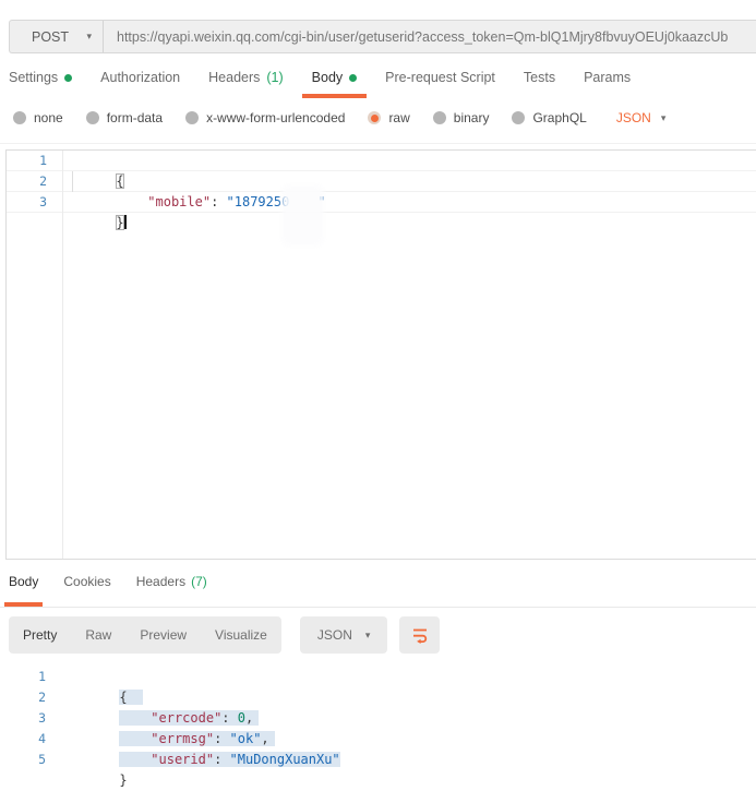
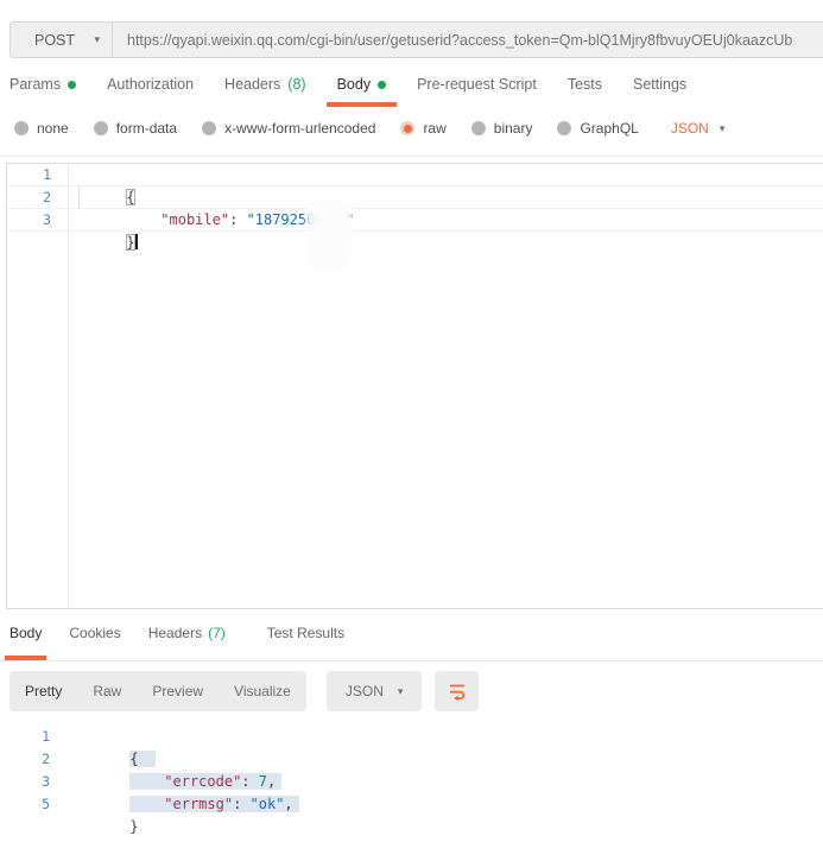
  POST
  ▾
  https://qyapi.weixin.qq.com/cgi-bin/user/getuserid?access_token=Qm-blQ1Mjry8fbvuyOEUj0kaazcUb
- Settings
+ Params
  Authorization
  Headers
- (1)
+ (8)
  Body
  Pre-request Script
  Tests
- Params
+ Settings
  none
  form-data
  x-www-form-urlencoded
  raw
  binary
  GraphQL
  JSON
  ▾
  1
  {
  2
  "mobile": "1879250 "
  3
  }
  Body
  Cookies
  Headers
  (7)
+ Test Results
  Pretty
  Raw
  Preview
  Visualize
  JSON
  ▾
  1
  {
  2
- "errcode": 0,
+ "errcode": 7,
  3
  "errmsg": "ok",
- 4
- "userid": "MuDongXuanXu"
  5
  }
